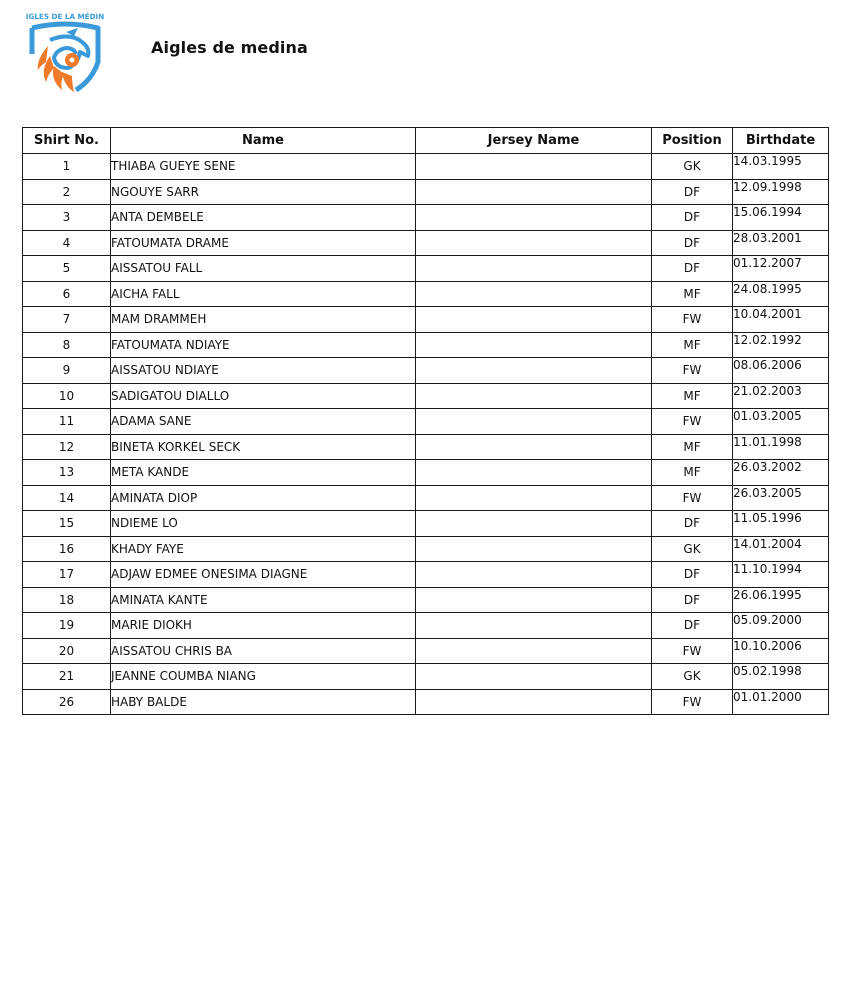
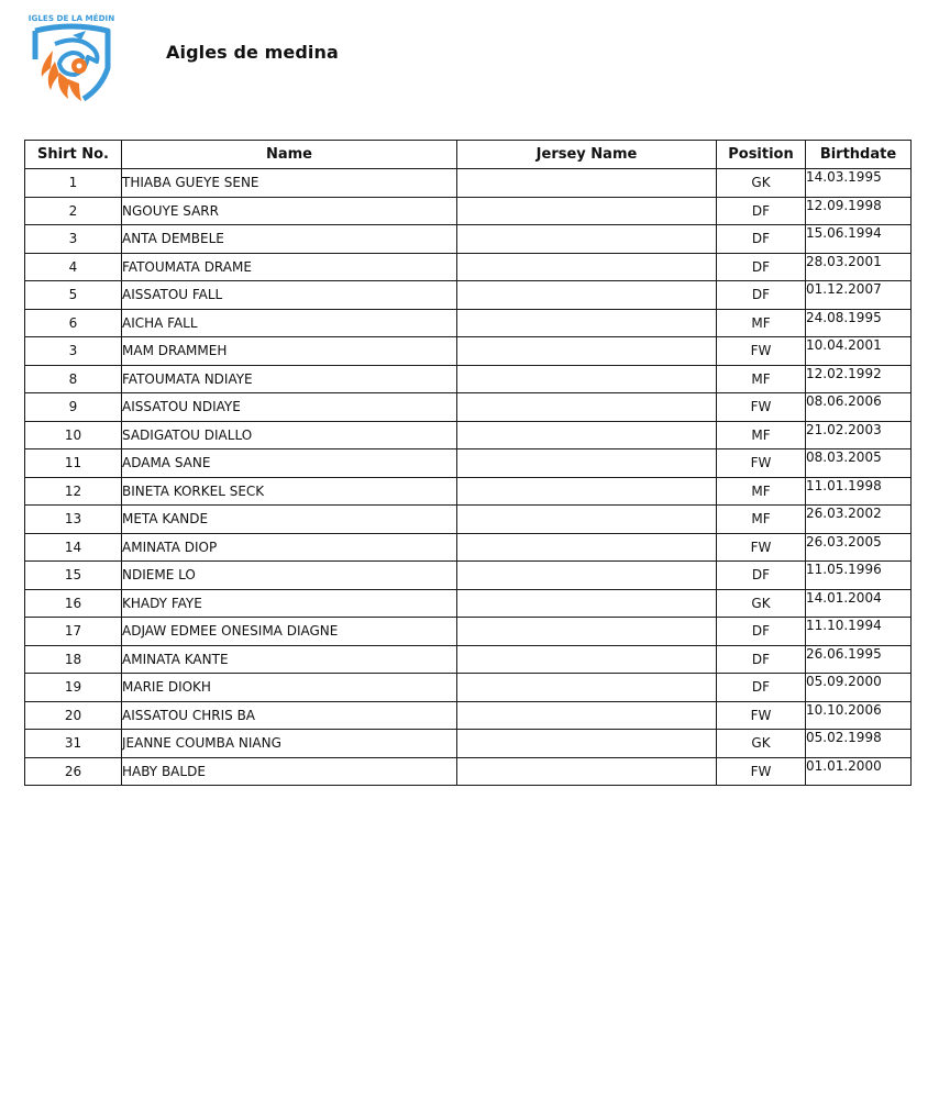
  IGLES DE LA MÉDIN
  Aigles de medina
  Shirt No.	Name	Jersey Name	Position	Birthdate
  1	THIABA GUEYE SENE		GK	14.03.1995
  2	NGOUYE SARR		DF	12.09.1998
  3	ANTA DEMBELE		DF	15.06.1994
  4	FATOUMATA DRAME		DF	28.03.2001
  5	AISSATOU FALL		DF	01.12.2007
  6	AICHA FALL		MF	24.08.1995
- 7	MAM DRAMMEH		FW	10.04.2001
+ 3	MAM DRAMMEH		FW	10.04.2001
  8	FATOUMATA NDIAYE		MF	12.02.1992
  9	AISSATOU NDIAYE		FW	08.06.2006
  10	SADIGATOU DIALLO		MF	21.02.2003
- 11	ADAMA SANE		FW	01.03.2005
+ 11	ADAMA SANE		FW	08.03.2005
  12	BINETA KORKEL SECK		MF	11.01.1998
  13	META KANDE		MF	26.03.2002
  14	AMINATA DIOP		FW	26.03.2005
  15	NDIEME LO		DF	11.05.1996
  16	KHADY FAYE		GK	14.01.2004
  17	ADJAW EDMEE ONESIMA DIAGNE		DF	11.10.1994
  18	AMINATA KANTE		DF	26.06.1995
  19	MARIE DIOKH		DF	05.09.2000
  20	AISSATOU CHRIS BA		FW	10.10.2006
- 21	JEANNE COUMBA NIANG		GK	05.02.1998
+ 31	JEANNE COUMBA NIANG		GK	05.02.1998
  26	HABY BALDE		FW	01.01.2000
